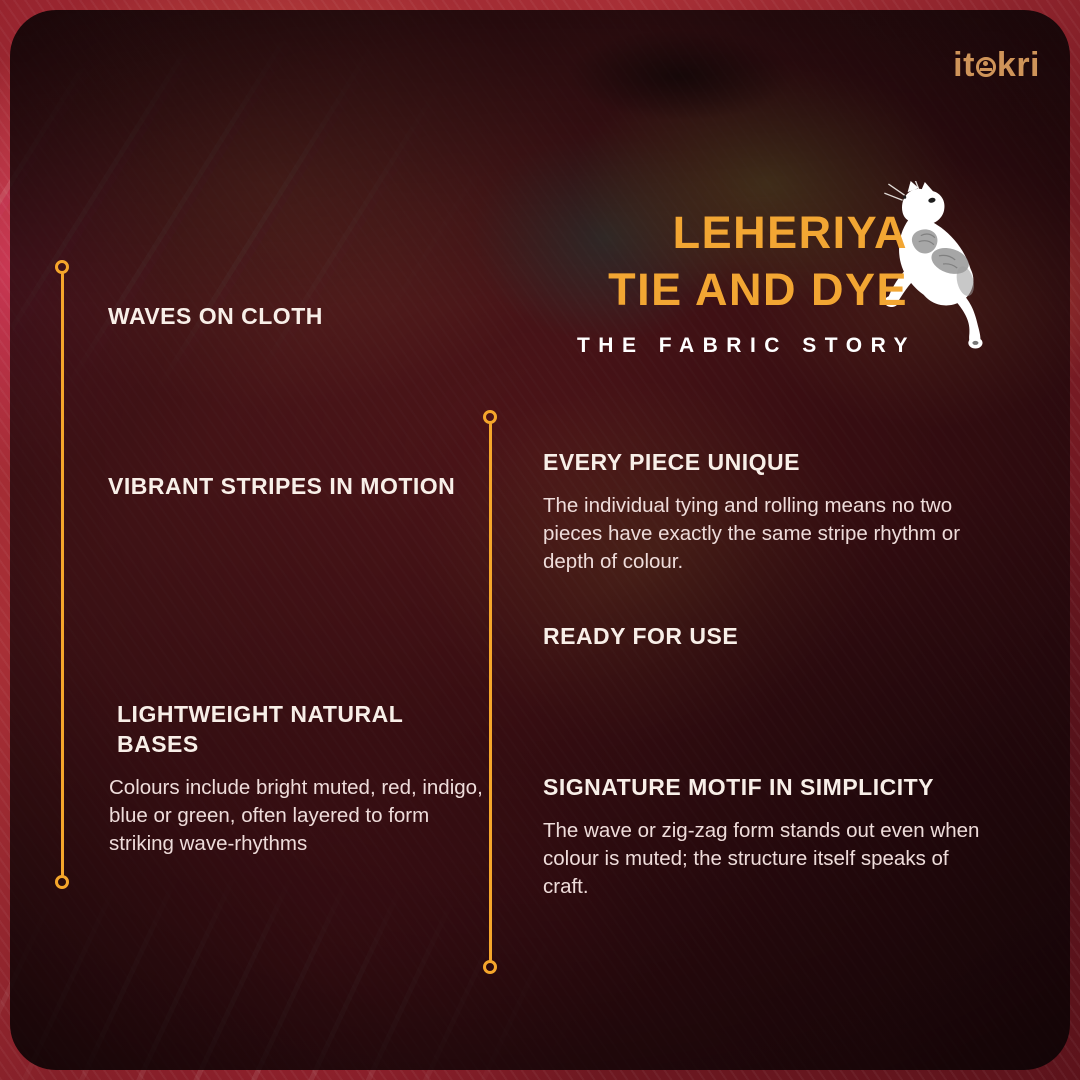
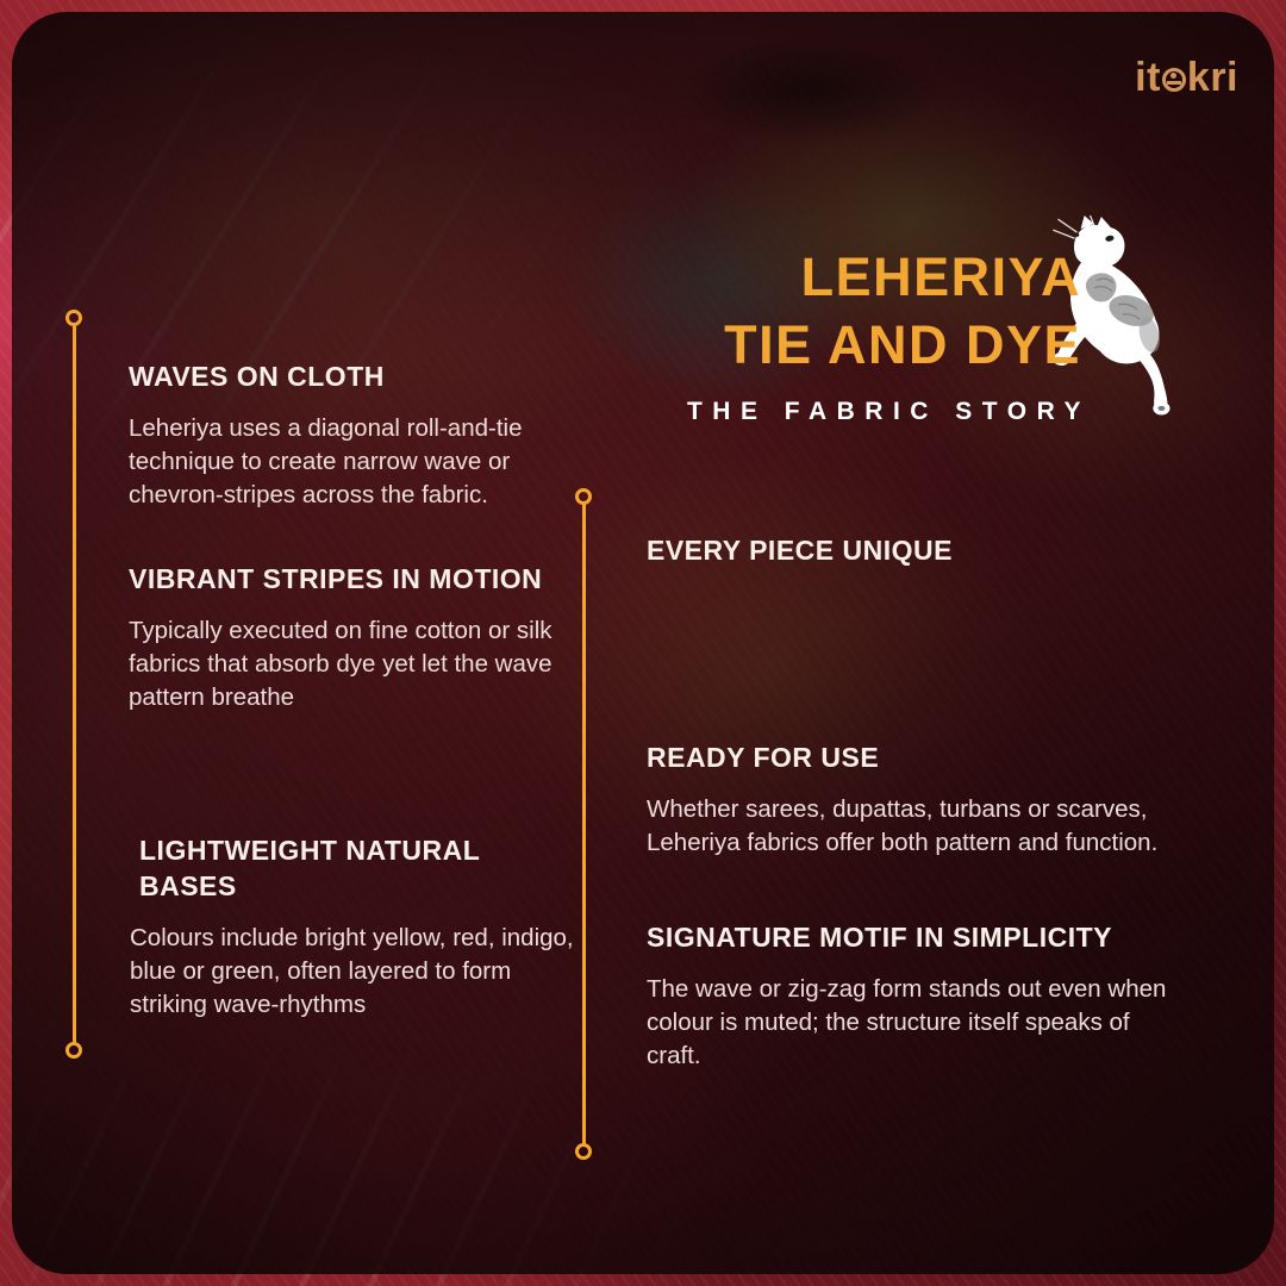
  it kri
  LEHERIYA
  TIE AND DYE
  THE FABRIC STORY
  WAVES ON CLOTH
+ Leheriya uses a diagonal roll-and-tie technique to create narrow wave or chevron-stripes across the fabric.
  VIBRANT STRIPES IN MOTION
+ Typically executed on fine cotton or silk fabrics that absorb dye yet let the wave pattern breathe
  LIGHTWEIGHT NATURAL BASES
- Colours include bright muted, red, indigo, blue or green, often layered to form striking wave-rhythms
+ Colours include bright yellow, red, indigo, blue or green, often layered to form striking wave-rhythms
  EVERY PIECE UNIQUE
- The individual tying and rolling means no two pieces have exactly the same stripe rhythm or depth of colour.
  READY FOR USE
+ Whether sarees, dupattas, turbans or scarves, Leheriya fabrics offer both pattern and function.
  SIGNATURE MOTIF IN SIMPLICITY
  The wave or zig-zag form stands out even when colour is muted; the structure itself speaks of craft.
